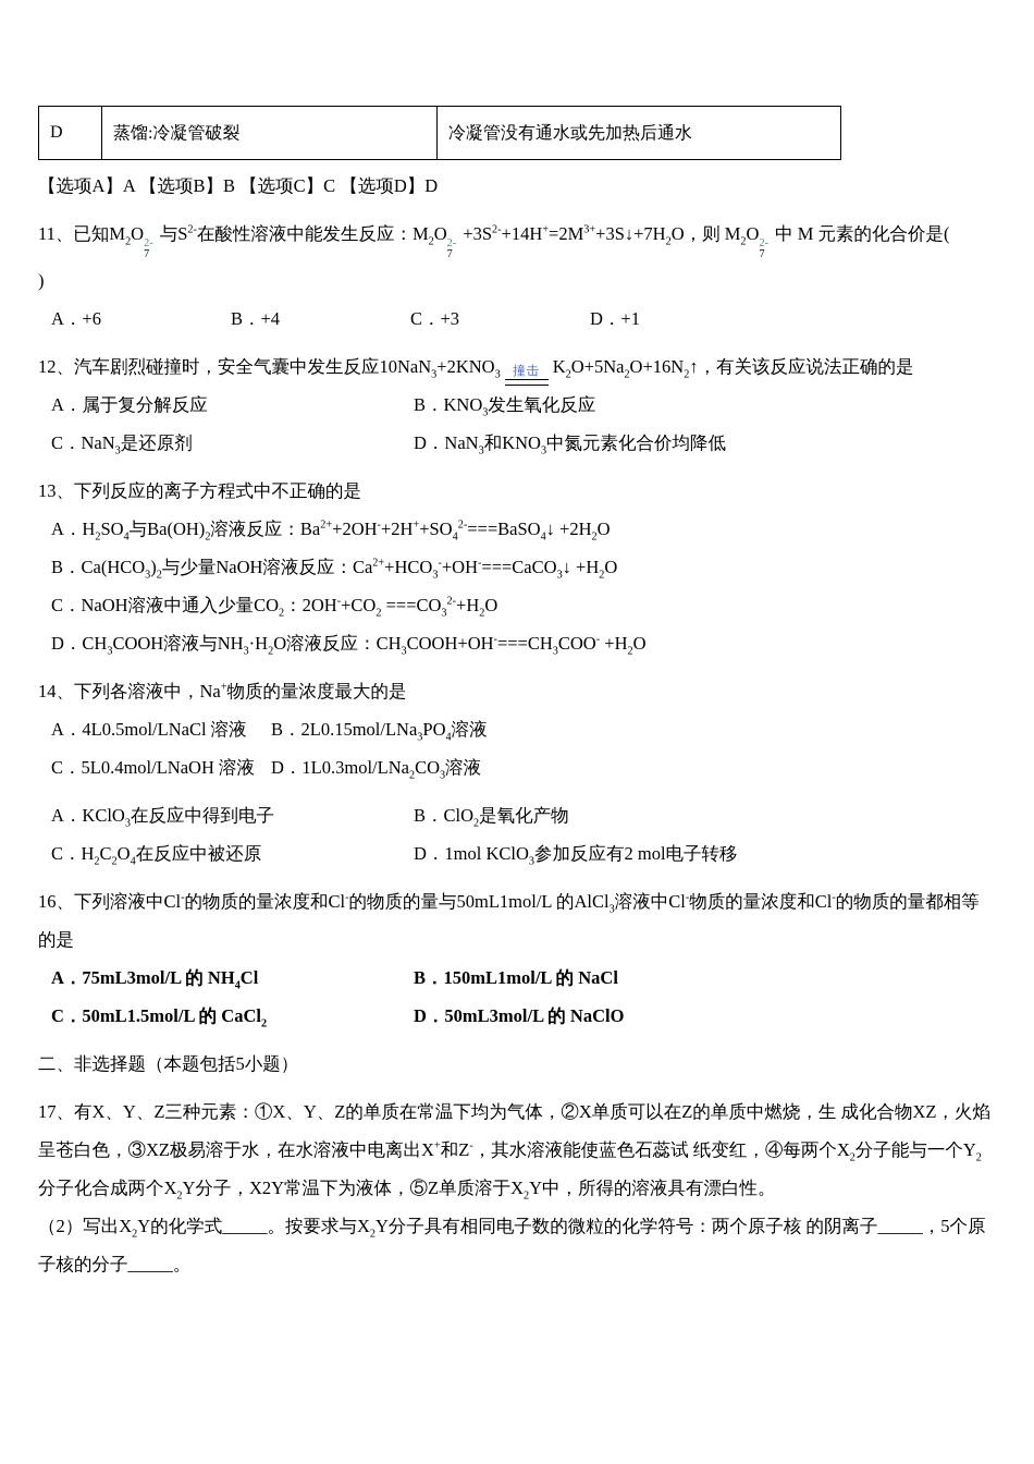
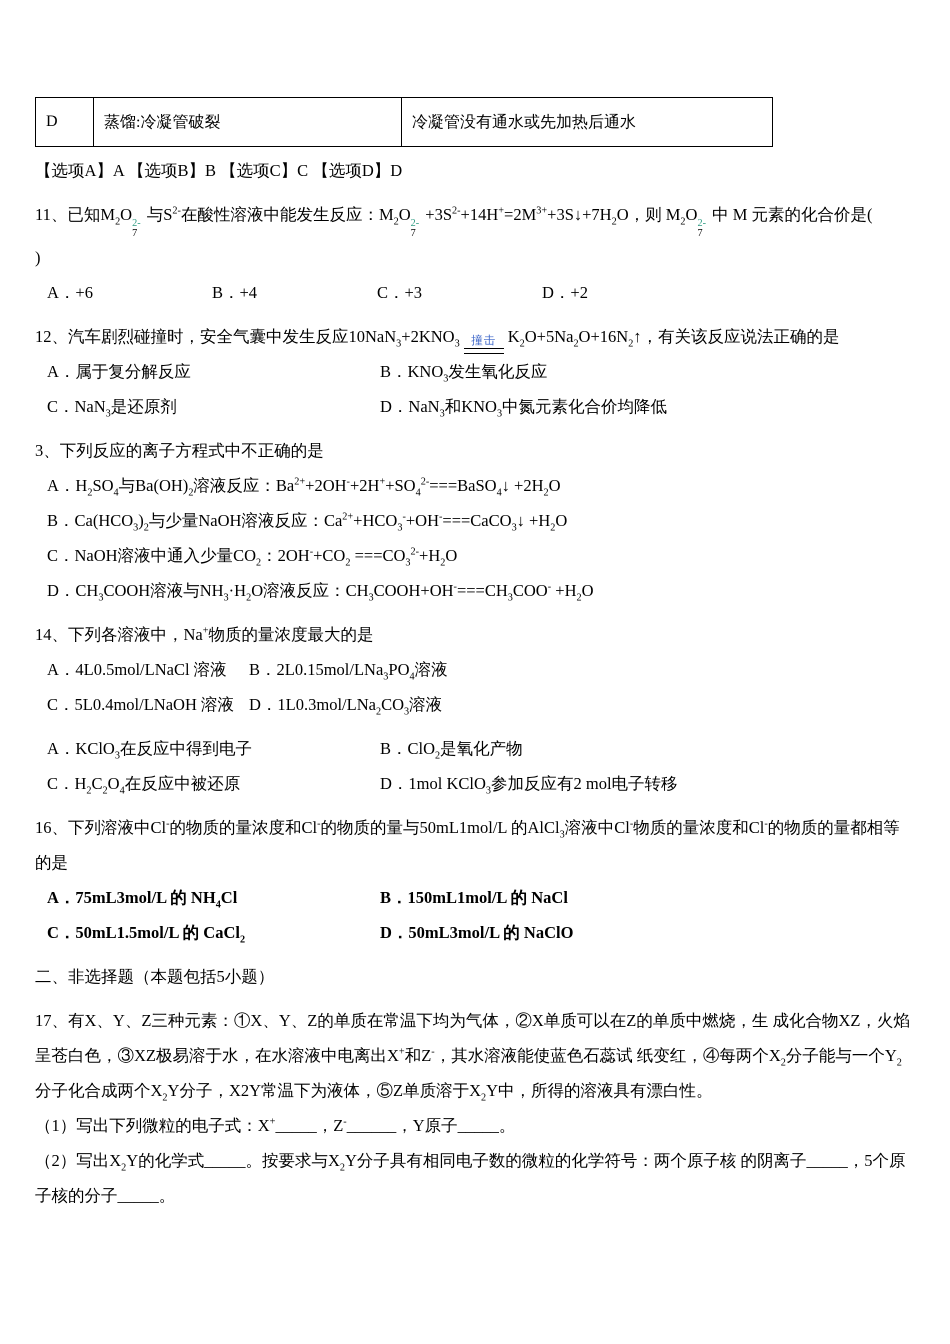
  D	蒸馏:冷凝管破裂	冷凝管没有通水或先加热后通水
  【选项A】A 【选项B】B 【选项C】C 【选项D】D
  11、已知M2O
  2-
  7
  与S2-在酸性溶液中能发生反应：M2O
  2-
  7
  +3S2-+14H+=2M3++3S↓+7H2O，则 M2O
  2-
  7
  中 M 元素的化合价是(
  )
  A．+6
  B．+4
  C．+3
- D．+1
+ D．+2
  12、汽车剧烈碰撞时，安全气囊中发生反应10NaN3+2KNO3
  撞击
  K2O+5Na2O+16N2↑，有关该反应说法正确的是
  A．属于复分解反应
  B．KNO3发生氧化反应
  C．NaN3是还原剂
  D．NaN3和KNO3中氮元素化合价均降低
- 13、下列反应的离子方程式中不正确的是
+ 3、下列反应的离子方程式中不正确的是
  A．H2SO4与Ba(OH)2溶液反应：Ba2++2OH-+2H++SO42-===BaSO4↓ +2H2O
  B．Ca(HCO3)2与少量NaOH溶液反应：Ca2++HCO3-+OH-===CaCO3↓ +H2O
  C．NaOH溶液中通入少量CO2：2OH-+CO2 ===CO32-+H2O
  D．CH3COOH溶液与NH3·H2O溶液反应：CH3COOH+OH-===CH3COO- +H2O
  14、下列各溶液中，Na+物质的量浓度最大的是
  A．4L0.5mol/LNaCl 溶液
  B．2L0.15mol/LNa3PO4溶液
  C．5L0.4mol/LNaOH 溶液
  D．1L0.3mol/LNa2CO3溶液
  A．KClO3在反应中得到电子
  B．ClO2是氧化产物
  C．H2C2O4在反应中被还原
  D．1mol KClO3参加反应有2 mol电子转移
  16、下列溶液中Cl-的物质的量浓度和Cl-的物质的量与50mL1mol/L 的AlCl3溶液中Cl-物质的量浓度和Cl-的物质的量都相等的是
  A．75mL3mol/L 的 NH4Cl
  B．150mL1mol/L 的 NaCl
  C．50mL1.5mol/L 的 CaCl2
  D．50mL3mol/L 的 NaClO
  二、非选择题（本题包括5小题）
  17、有X、Y、Z三种元素：①X、Y、Z的单质在常温下均为气体，②X单质可以在Z的单质中燃烧，生 成化合物XZ，火焰呈苍白色，③XZ极易溶于水，在水溶液中电离出X+和Z-，其水溶液能使蓝色石蕊试 纸变红，④每两个X2分子能与一个Y2分子化合成两个X2Y分子，X2Y常温下为液体，⑤Z单质溶于X2Y中，所得的溶液具有漂白性。
+ （1）写出下列微粒的电子式：X+_____，Z-______，Y原子_____。
  （2）写出X2Y的化学式_____。按要求与X2Y分子具有相同电子数的微粒的化学符号：两个原子核 的阴离子_____，5个原子核的分子_____。
